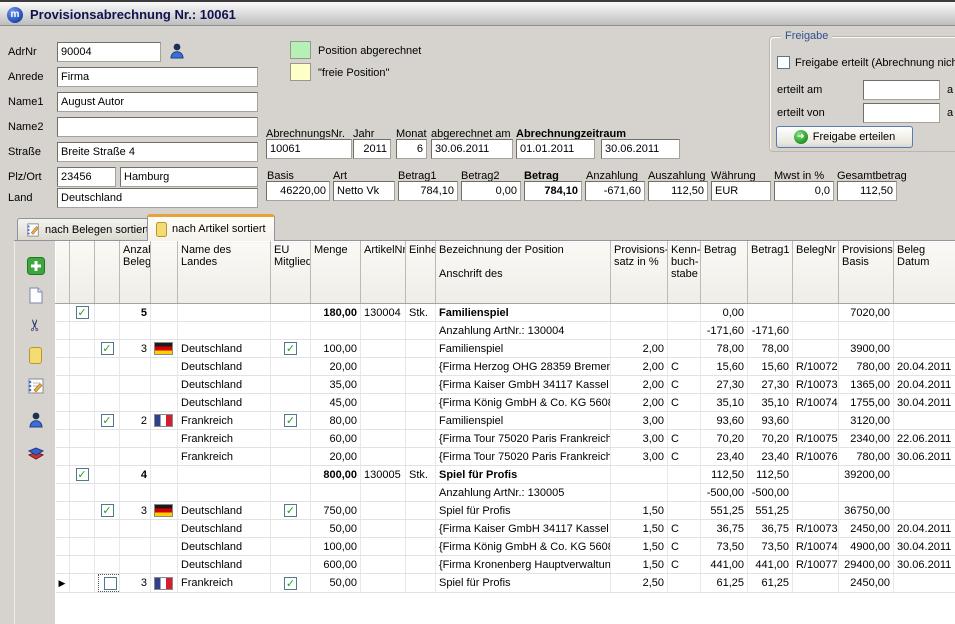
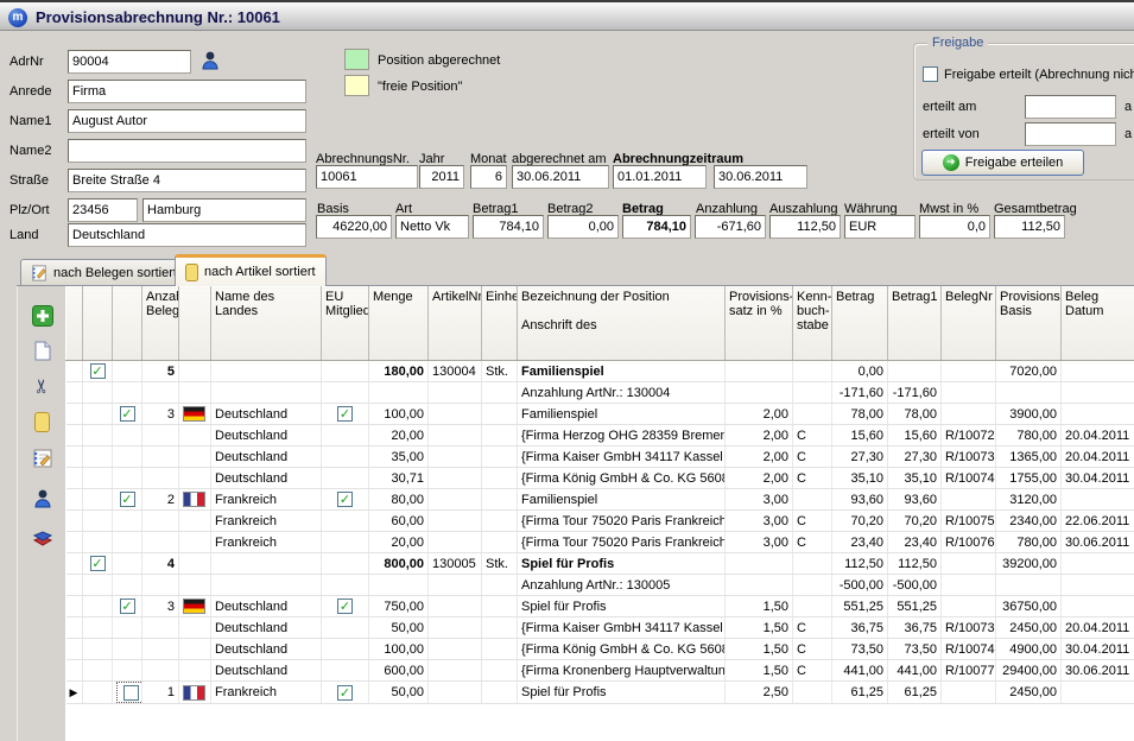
  m
  Provisionsabrechnung Nr.: 10061
  AdrNr
  90004
  Anrede
  Firma
  Name1
  August Autor
  Name2
  Straße
  Breite Straße 4
  Plz/Ort
  23456
  Hamburg
  Land
  Deutschland
  Position abgerechnet
  "freie Position"
  AbrechnungsNr.
  10061
  Jahr
  2011
  Monat
  6
  abgerechnet am
  30.06.2011
  Abrechnungzeitraum
  01.01.2011
  30.06.2011
  Basis
  46220,00
  Art
  Netto Vk
  Betrag1
  784,10
  Betrag2
  0,00
  Betrag
  784,10
  Anzahlung
  -671,60
  Auszahlung
  112,50
  Währung
  EUR
  Mwst in %
  0,0
  Gesamtbetrag
  112,50
  Freigabe
  Freigabe erteilt (Abrechnung nic
  erteilt am
  a
  erteilt von
  a
  ➜
  Freigabe erteilen
  nach Belegen sortier
  nach Artikel sortiert
  			Anza Beleg		Name des Landes	EU Mitglied	Menge	ArtikelNr	Einhe	Bezeichnung der Position Anschrift des	Provisions- satz in %	Kenn- buch- stabe	Betrag	Betrag1	BelegNr	Provisions Basis	Beleg Datum
  	✓		5				180,00	130004	Stk.	Familienspiel			0,00			7020,00
  										Anzahlung ArtNr.: 130004			-171,60	-171,60
  		✓	3		Deutschland	✓	100,00			Familienspiel	2,00		78,00	78,00		3900,00
  					Deutschland		20,00			{Firma Herzog OHG 28359 Bremen	2,00	C	15,60	15,60	R/10072	780,00	20.04.2011
  					Deutschland		35,00			{Firma Kaiser GmbH 34117 Kassel	2,00	C	27,30	27,30	R/10073	1365,00	20.04.2011
- 					Deutschland		45,00			{Firma König GmbH & Co. KG 560	2,00	C	35,10	35,10	R/10074	1755,00	30.04.2011
+ 					Deutschland		30,71			{Firma König GmbH & Co. KG 560	2,00	C	35,10	35,10	R/10074	1755,00	30.04.2011
  		✓	2		Frankreich	✓	80,00			Familienspiel	3,00		93,60	93,60		3120,00
  					Frankreich		60,00			{Firma Tour 75020 Paris Frankreich	3,00	C	70,20	70,20	R/10075	2340,00	22.06.2011
  					Frankreich		20,00			{Firma Tour 75020 Paris Frankreich	3,00	C	23,40	23,40	R/10076	780,00	30.06.2011
  	✓		4				800,00	130005	Stk.	Spiel für Profis			112,50	112,50		39200,00
  										Anzahlung ArtNr.: 130005			-500,00	-500,00
  		✓	3		Deutschland	✓	750,00			Spiel für Profis	1,50		551,25	551,25		36750,00
  					Deutschland		50,00			{Firma Kaiser GmbH 34117 Kassel	1,50	C	36,75	36,75	R/10073	2450,00	20.04.2011
  					Deutschland		100,00			{Firma König GmbH & Co. KG 560	1,50	C	73,50	73,50	R/10074	4900,00	30.04.2011
  					Deutschland		600,00			{Firma Kronenberg Hauptverwaltun	1,50	C	441,00	441,00	R/10077	29400,00	30.06.2011
- ▶			3		Frankreich	✓	50,00			Spiel für Profis	2,50		61,25	61,25		2450,00
+ ▶			1		Frankreich	✓	50,00			Spiel für Profis	2,50		61,25	61,25		2450,00
